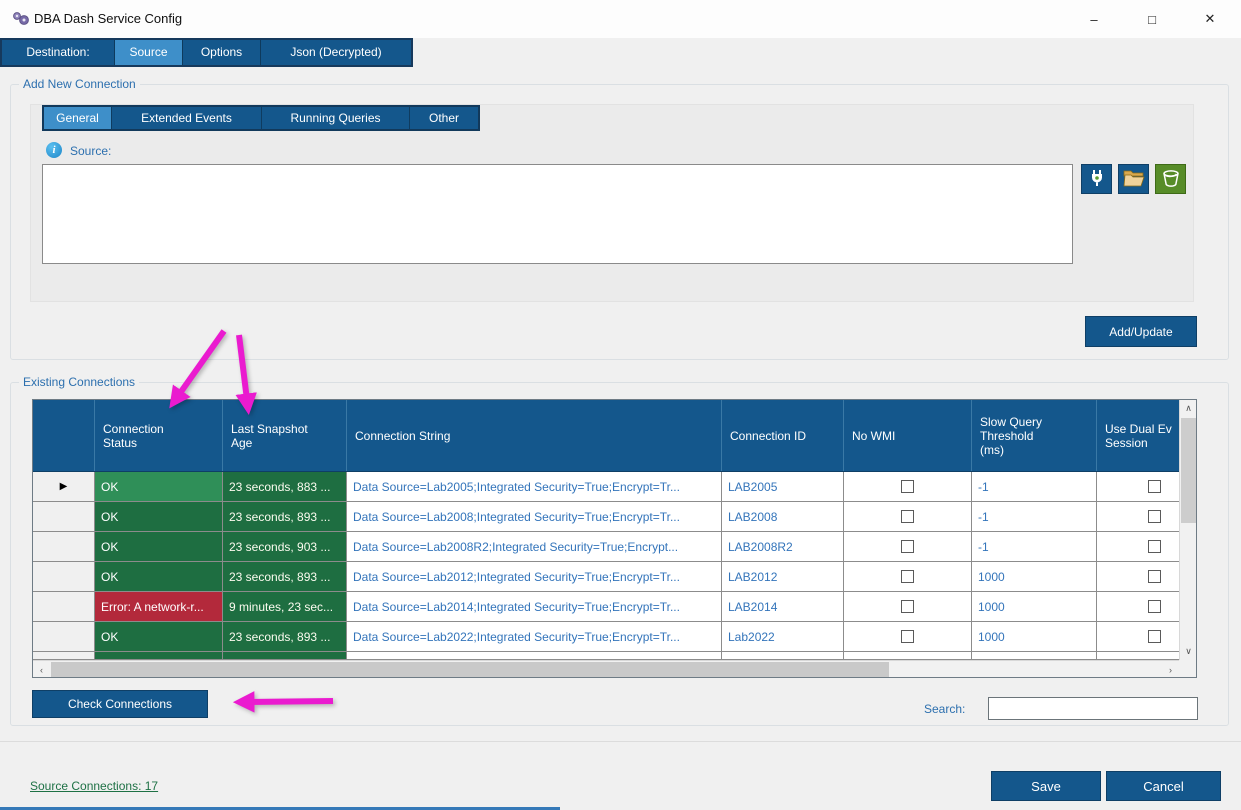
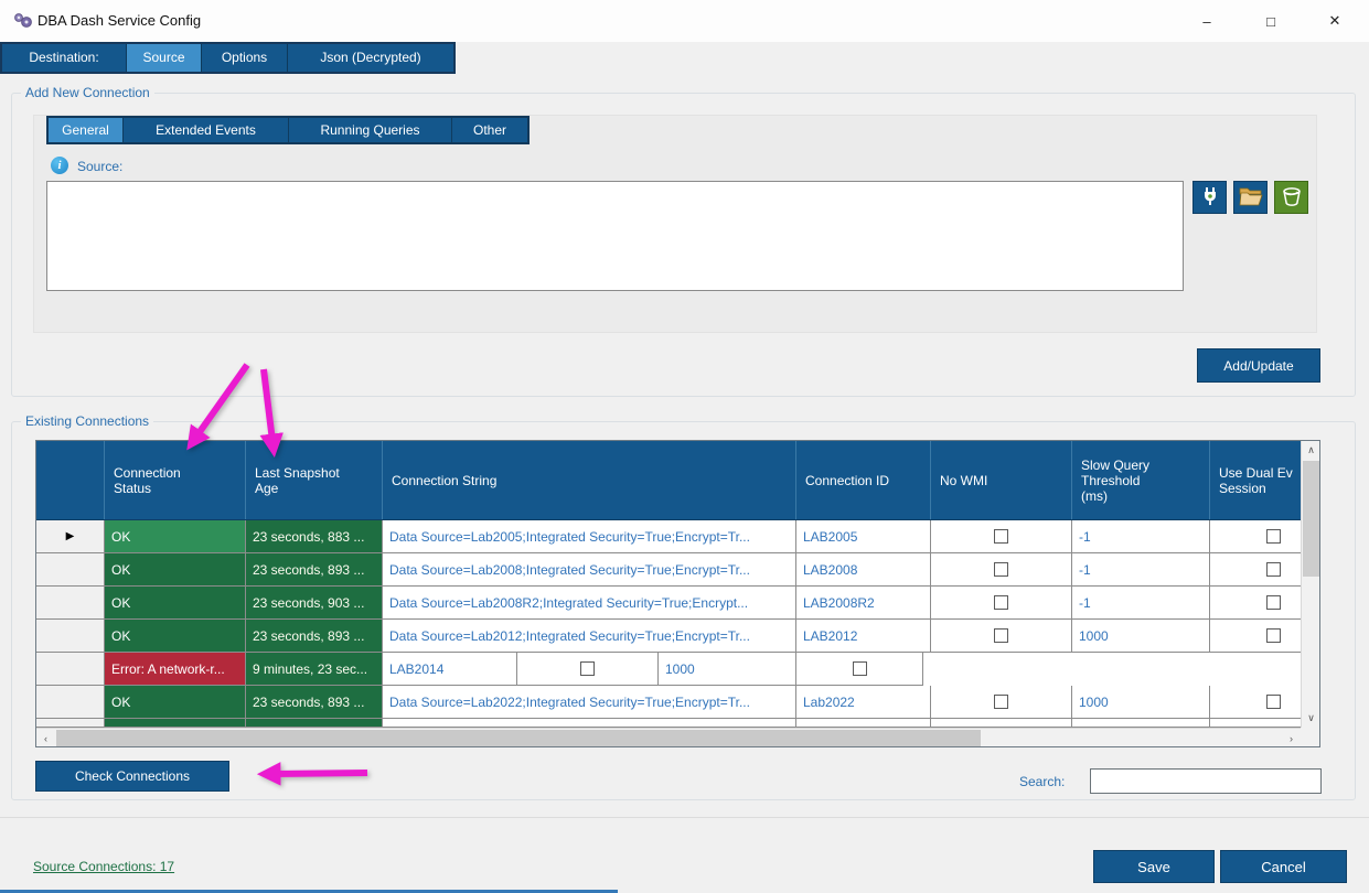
  DBA Dash Service Config
  –
  □
  ✕
  Destination:
  Source
  Options
  Json (Decrypted)
  Add New Connection
  General
  Extended Events
  Running Queries
  Other
  i
  Source:
  Add/Update
  Existing Connections
  Connection
  Status
  Last Snapshot
  Age
  Connection String
  Connection ID
  No WMI
  Slow Query
  Threshold
  (ms)
  Use Dual Ev
  Session
  ▶
  OK
  23 seconds, 883 ...
  Data Source=Lab2005;Integrated Security=True;Encrypt=Tr...
  LAB2005
  -1
  OK
  23 seconds, 893 ...
  Data Source=Lab2008;Integrated Security=True;Encrypt=Tr...
  LAB2008
  -1
  OK
  23 seconds, 903 ...
  Data Source=Lab2008R2;Integrated Security=True;Encrypt...
  LAB2008R2
  -1
  OK
  23 seconds, 893 ...
  Data Source=Lab2012;Integrated Security=True;Encrypt=Tr...
  LAB2012
  1000
  Error: A network-r...
  9 minutes, 23 sec...
- Data Source=Lab2014;Integrated Security=True;Encrypt=Tr...
  LAB2014
  1000
  OK
  23 seconds, 893 ...
  Data Source=Lab2022;Integrated Security=True;Encrypt=Tr...
  Lab2022
  1000
  ∧
  ∨
  ‹
  ›
  Check Connections
  Search:
  Source Connections: 17
  Save
  Cancel
